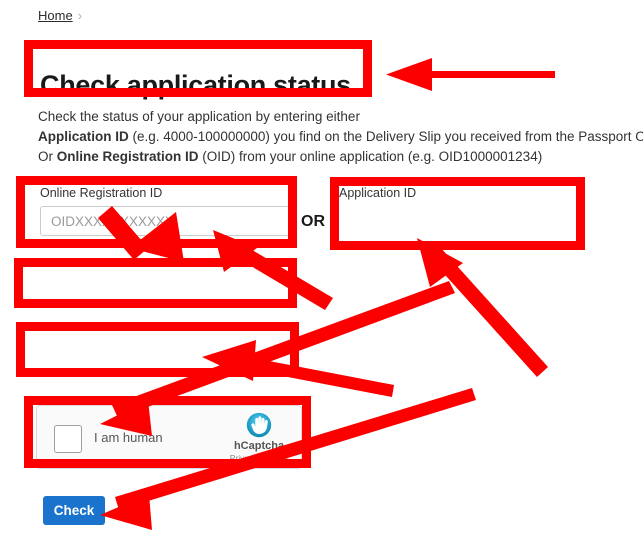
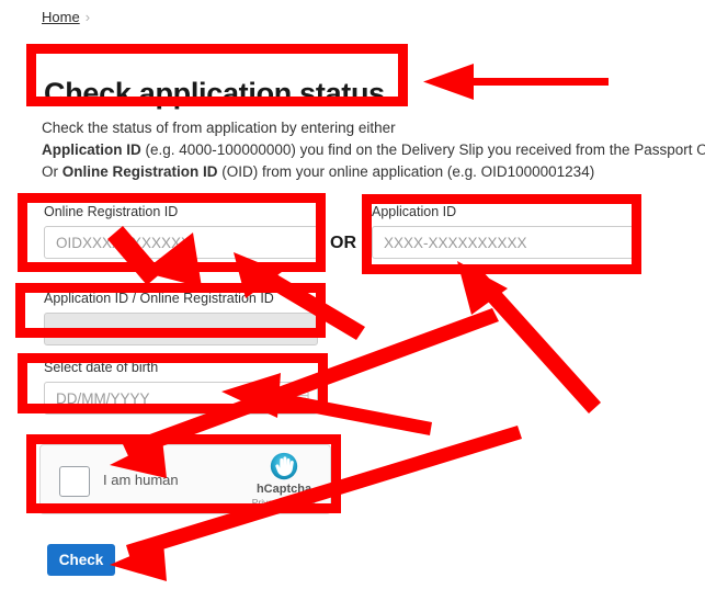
  Home ›
  Check application status
- Check the status of your application by entering either
+ Check the status of from application by entering either
  Application ID (e.g. 4000-100000000) you find on the Delivery Slip you received from the Passport O
  Or Online Registration ID (OID) from your online application (e.g. OID1000001234)
  Online Registration ID
  OIDXXXXXXX
  OR
  Application ID
+ XXXX-XXXXXXXXXX
+ Application ID / Online Registration ID
+ Select date of birth
+ DD/MM/YYYY
  I am human
  hCaptcha
  Check
